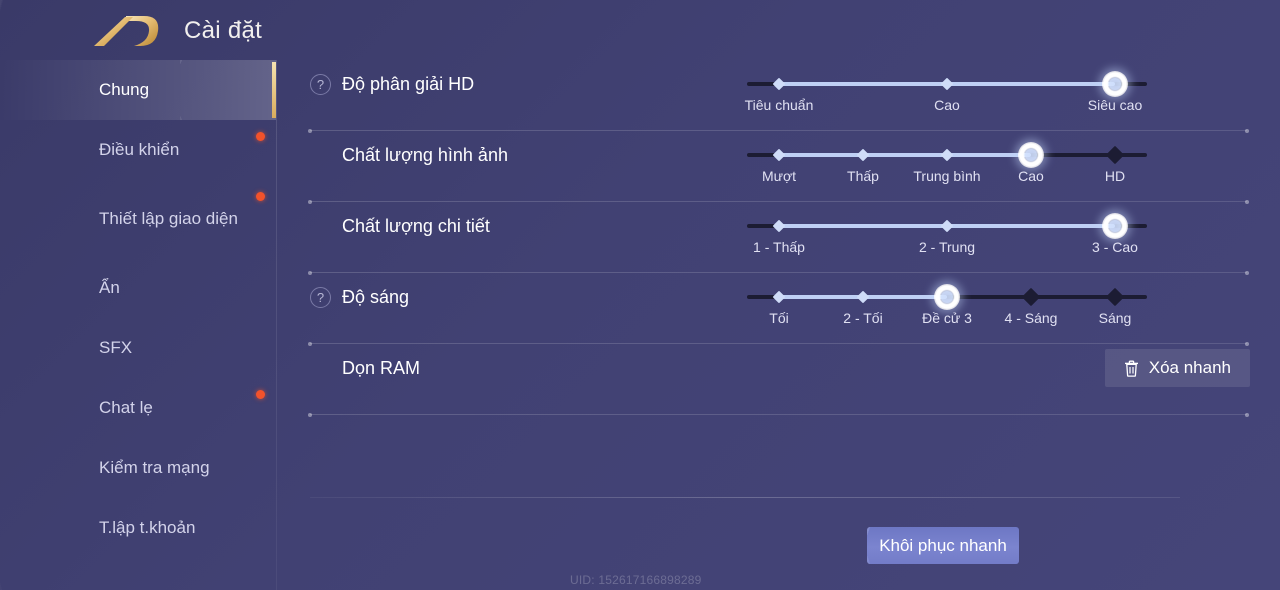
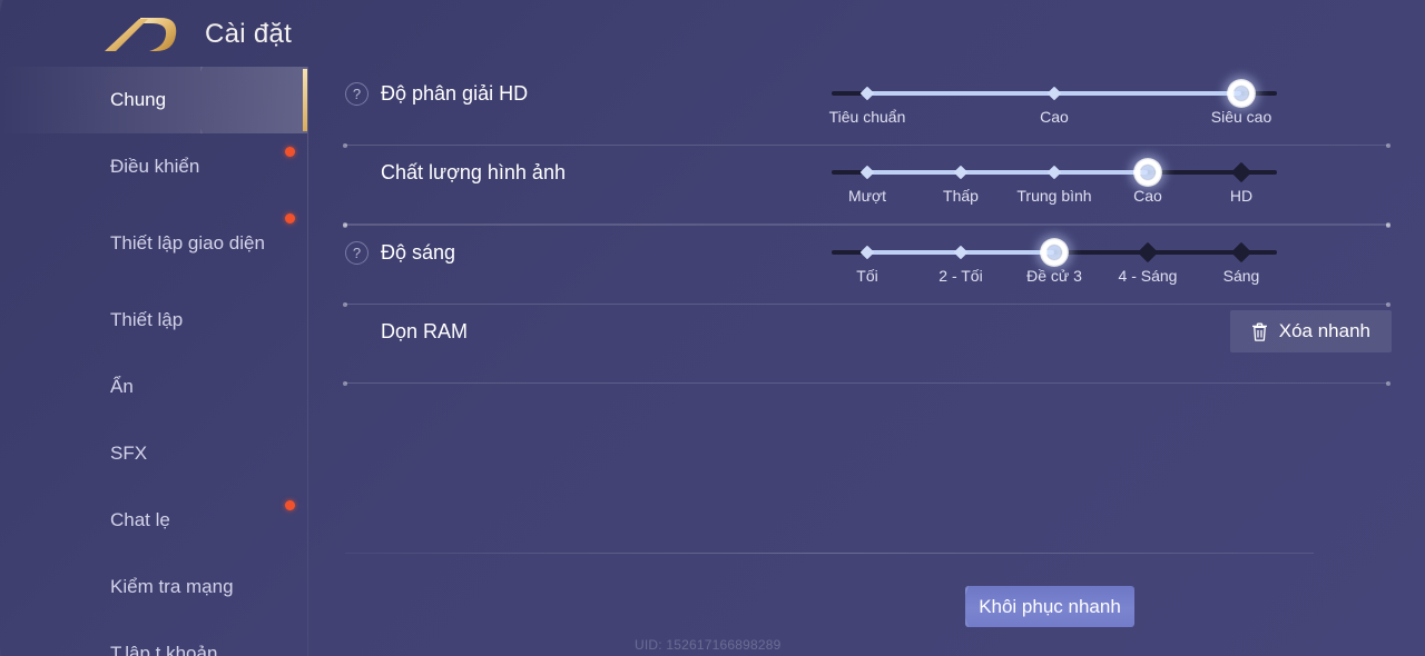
  Cài đặt
  Chung
  Điều khiển
  Thiết lập giao diện
+ Thiết lập
  Ẩn
  SFX
  Chat lẹ
  Kiểm tra mạng
  T.lập t.khoản
  ?
  Độ phân giải HD
  Tiêu chuẩn
  Cao
  Siêu cao
  Chất lượng hình ảnh
  Mượt
  Thấp
  Trung bình
  Cao
  HD
- Chất lượng chi tiết
- 1 - Thấp
- 2 - Trung
- 3 - Cao
  ?
  Độ sáng
  Tối
  2 - Tối
  Đề cử 3
  4 - Sáng
  Sáng
  Dọn RAM
  Xóa nhanh
  UID: 152617166898289
